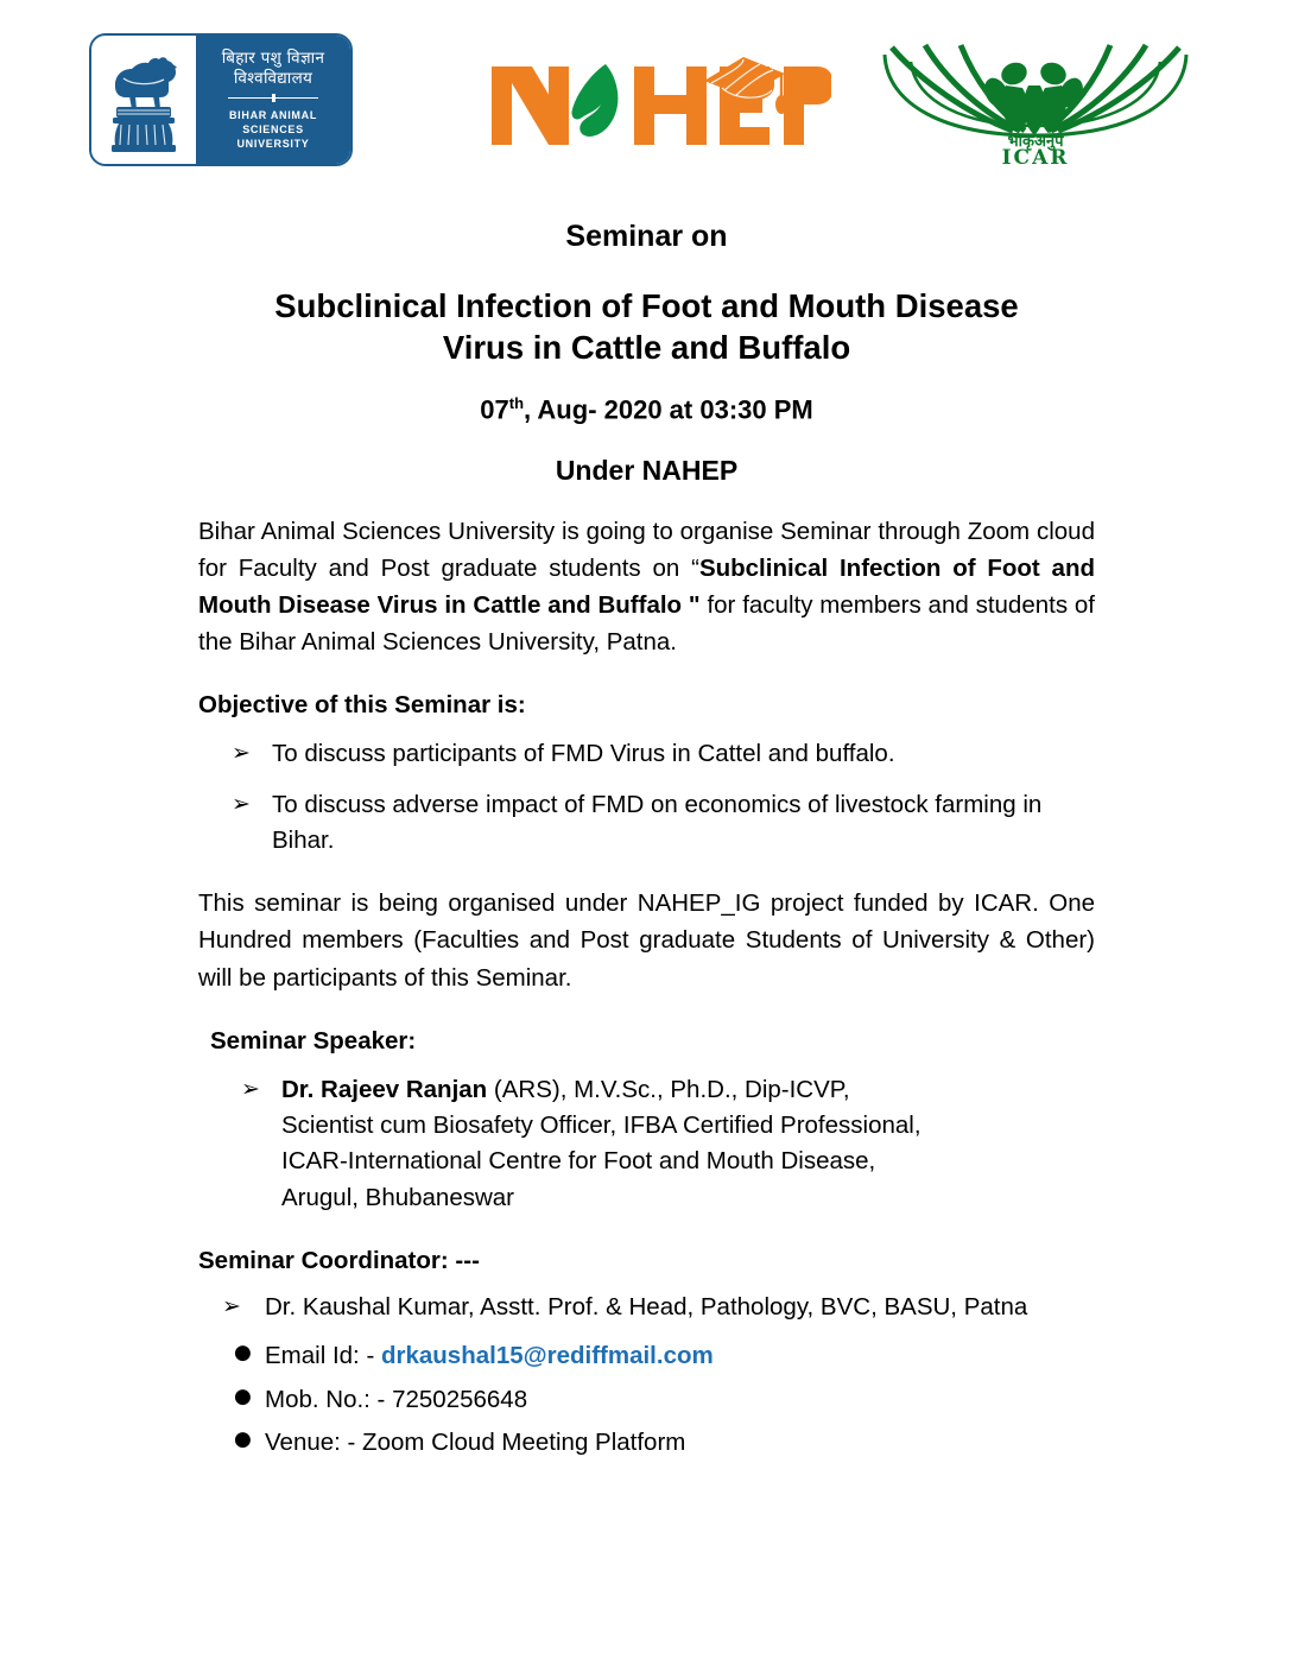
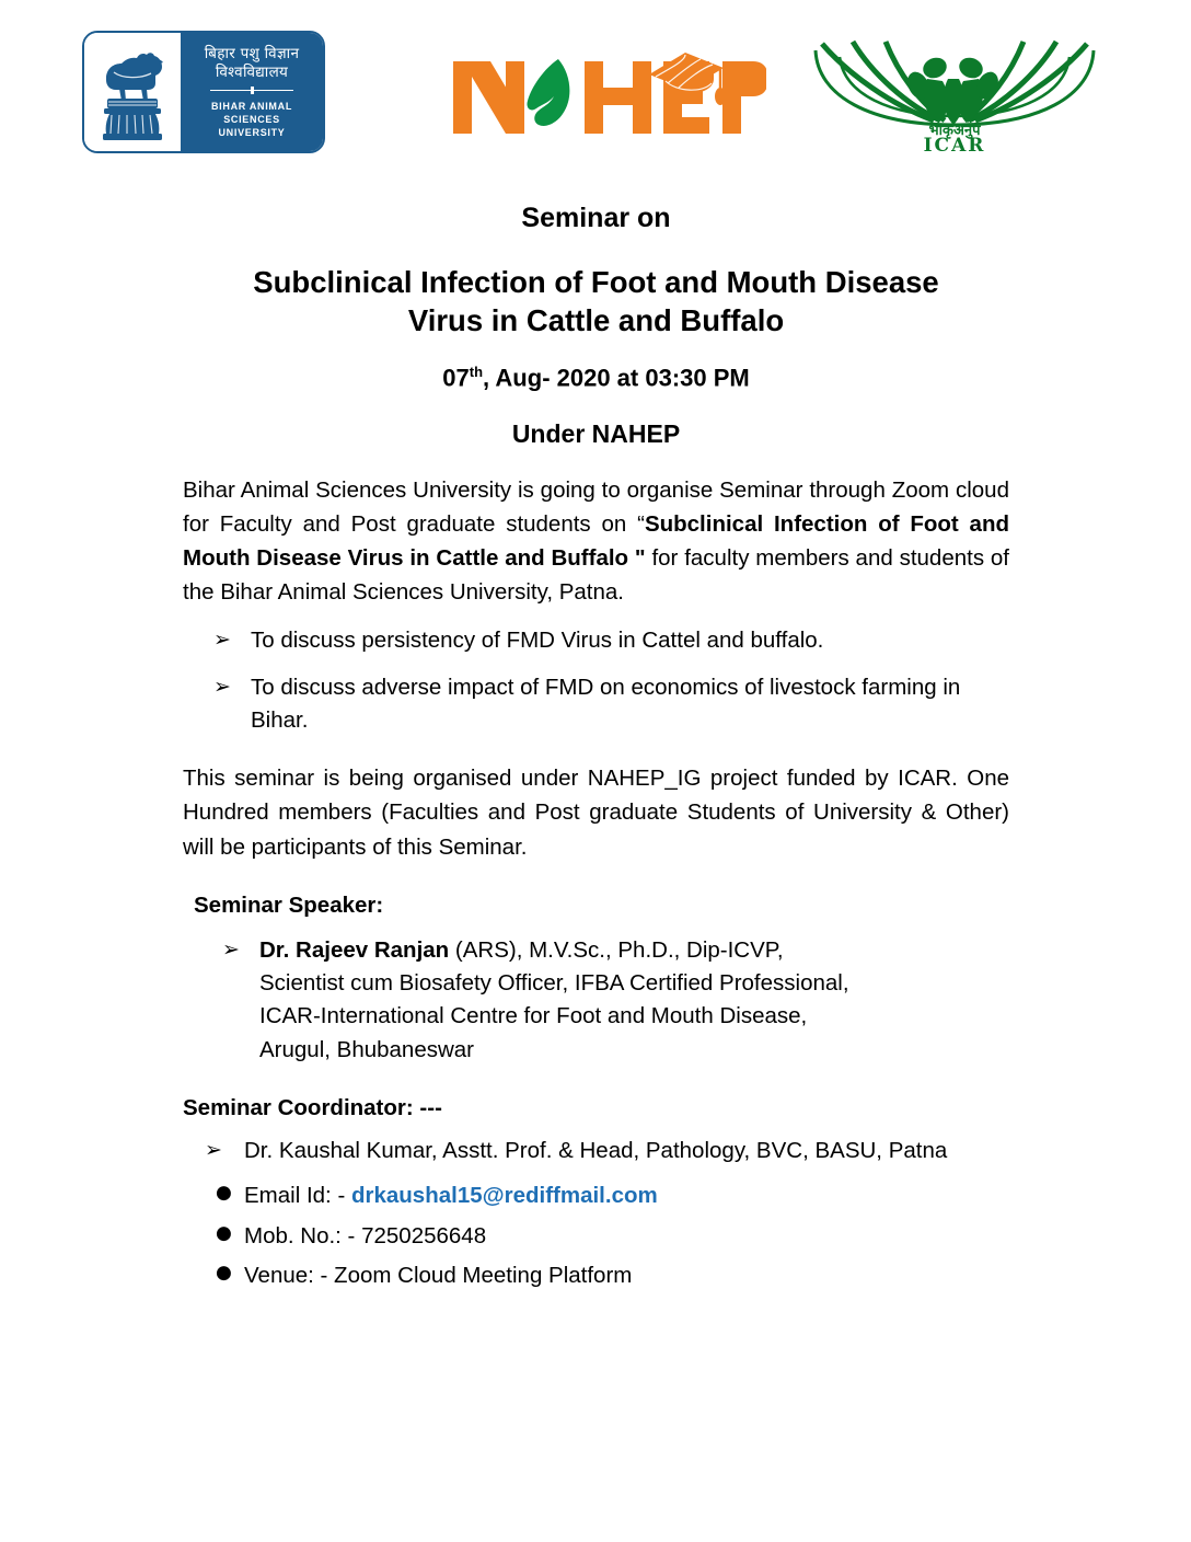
  बिहार पशु विज्ञान
  विश्वविद्यालय
  BIHAR ANIMAL SCIENCES
  UNIVERSITY
  भाकृअनुप
  ICAR
  Seminar on
  Subclinical Infection of Foot and Mouth Disease
  Virus in Cattle and Buffalo
  07th, Aug- 2020 at 03:30 PM
  Under NAHEP
  Bihar Animal Sciences University is going to organise Seminar through Zoom cloud for Faculty and Post graduate students on “Subclinical Infection of Foot and Mouth Disease Virus in Cattle and Buffalo " for faculty members and students of the Bihar Animal Sciences University, Patna.
- Objective of this Seminar is:
  ➢
- To discuss participants of FMD Virus in Cattel and buffalo.
+ To discuss persistency of FMD Virus in Cattel and buffalo.
  ➢
  To discuss adverse impact of FMD on economics of livestock farming in Bihar.
  This seminar is being organised under NAHEP_IG project funded by ICAR. One Hundred members (Faculties and Post graduate Students of University & Other) will be participants of this Seminar.
  Seminar Speaker:
  ➢
  Dr. Rajeev Ranjan (ARS), M.V.Sc., Ph.D., Dip-ICVP,
  Scientist cum Biosafety Officer, IFBA Certified Professional,
  ICAR-International Centre for Foot and Mouth Disease,
  Arugul, Bhubaneswar
  Seminar Coordinator: ---
  ➢
  Dr. Kaushal Kumar, Asstt. Prof. & Head, Pathology, BVC, BASU, Patna
  ●
  Email Id: - drkaushal15@rediffmail.com
  ●
  Mob. No.: - 7250256648
  ●
  Venue: - Zoom Cloud Meeting Platform
